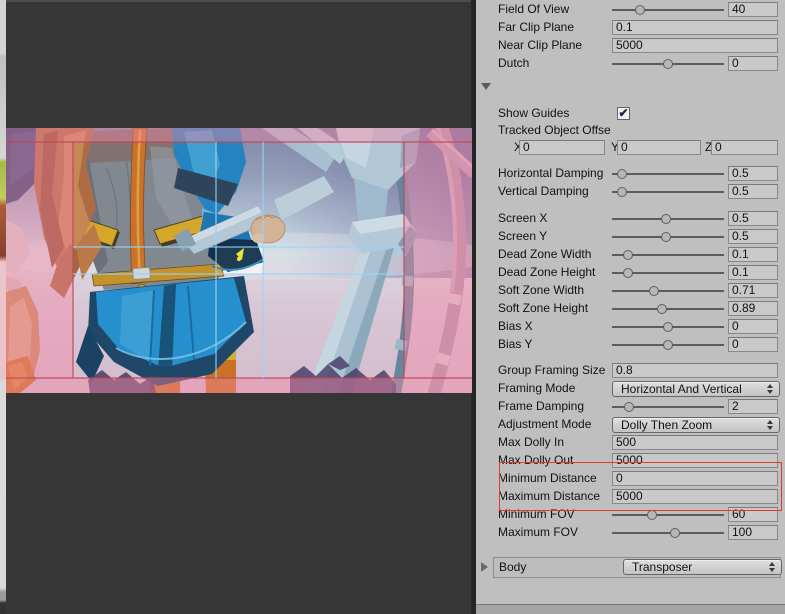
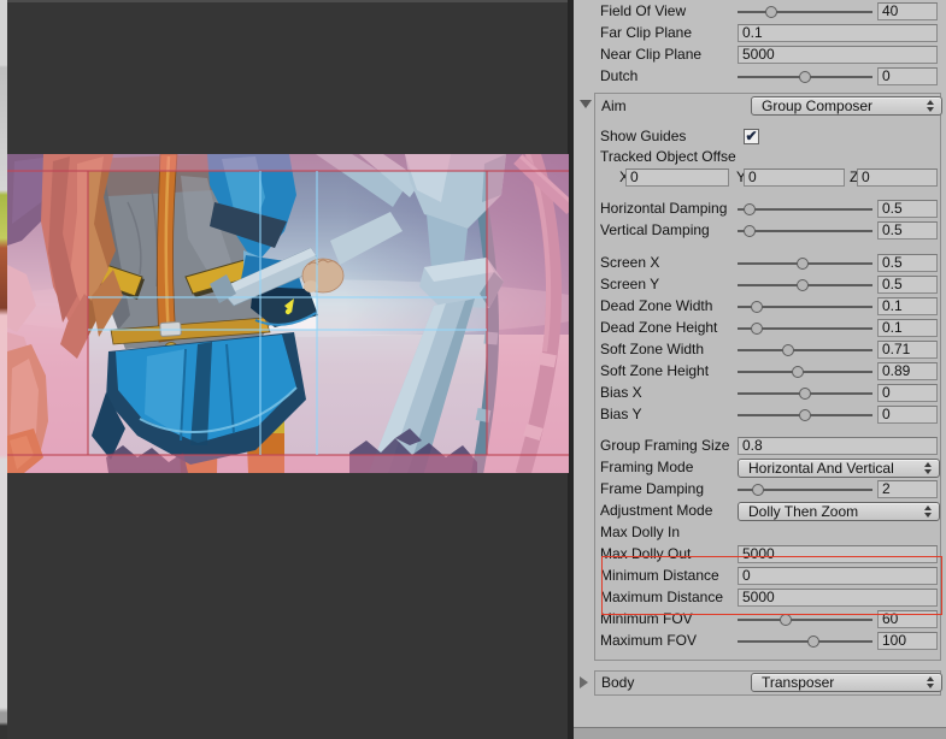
+ Aim
+ Group Composer
  Body
  Transposer
  Field Of View
  40
  Far Clip Plane
  0.1
  Near Clip Plane
  5000
  Dutch
  0
  Show Guides
  ✔
  Tracked Object Offse
  X
  0
  Y
  0
  Z
  0
  Horizontal Damping
  0.5
  Vertical Damping
  0.5
  Screen X
  0.5
  Screen Y
  0.5
  Dead Zone Width
  0.1
  Dead Zone Height
  0.1
  Soft Zone Width
  0.71
  Soft Zone Height
  0.89
  Bias X
  0
  Bias Y
  0
  Group Framing Size
  0.8
  Framing Mode
  Horizontal And Vertical
  Frame Damping
  2
  Adjustment Mode
  Dolly Then Zoom
  Max Dolly In
- 500
  Max Dolly Out
  5000
  Minimum Distance
  0
  Maximum Distance
  5000
  Minimum FOV
  60
  Maximum FOV
  100
